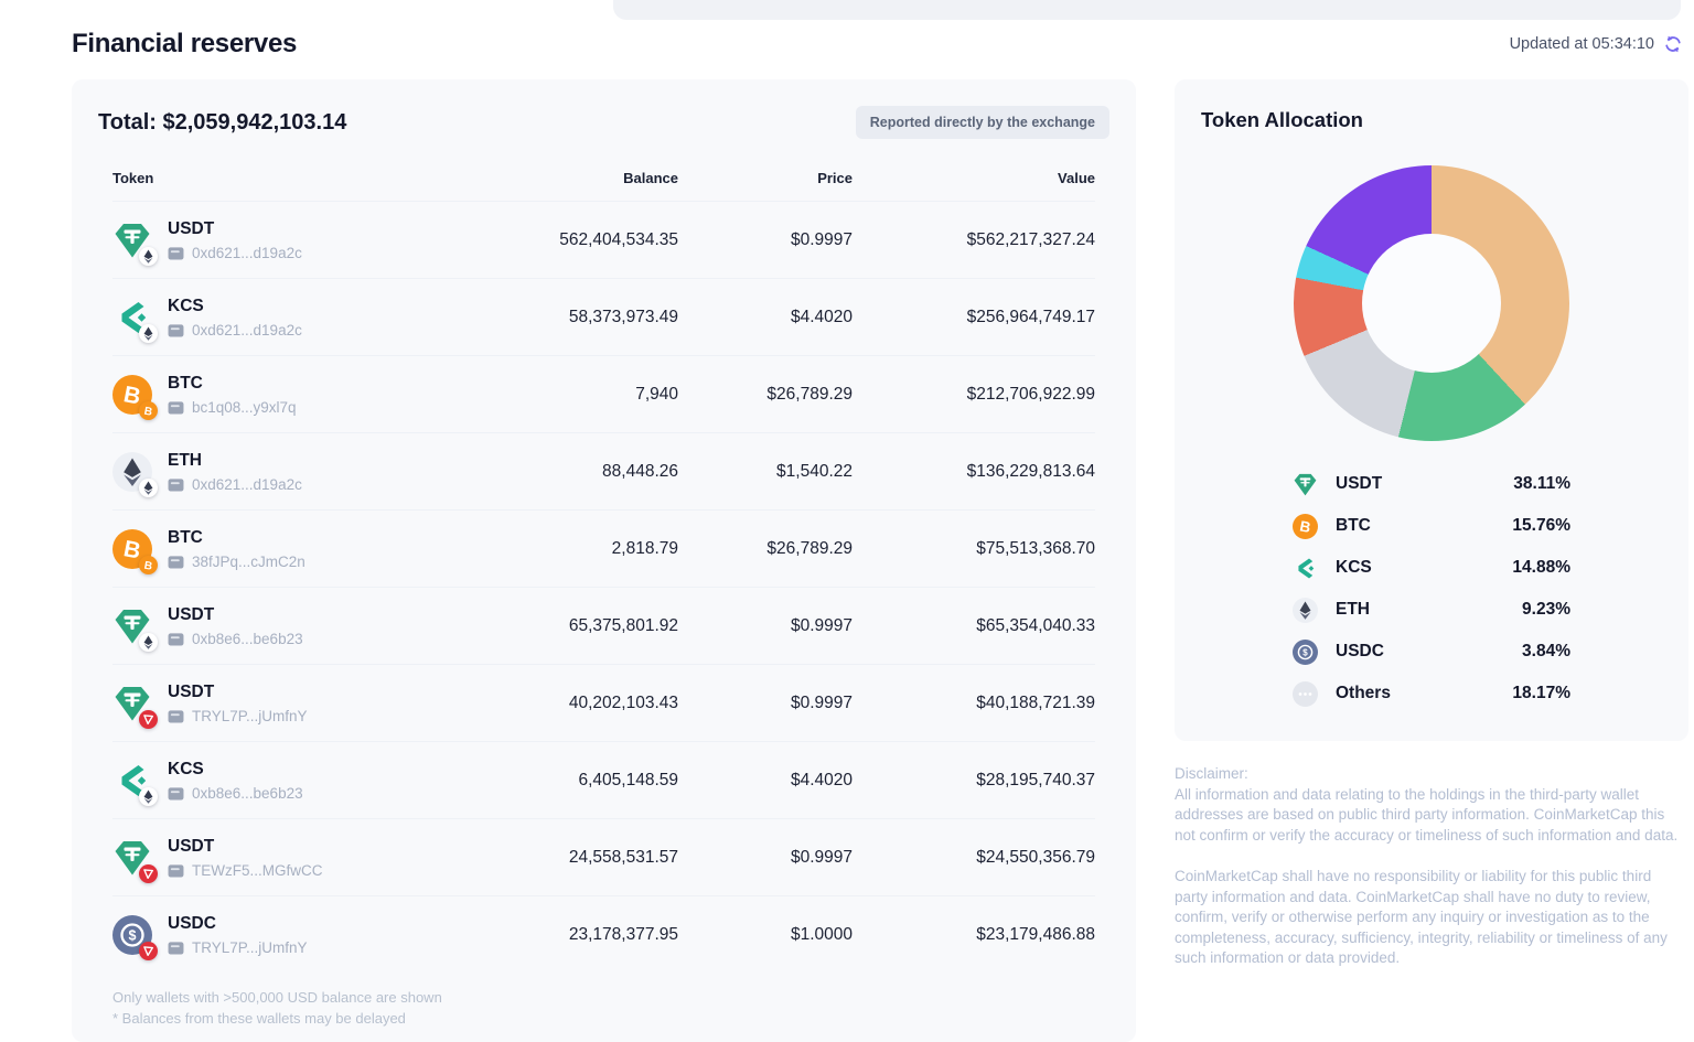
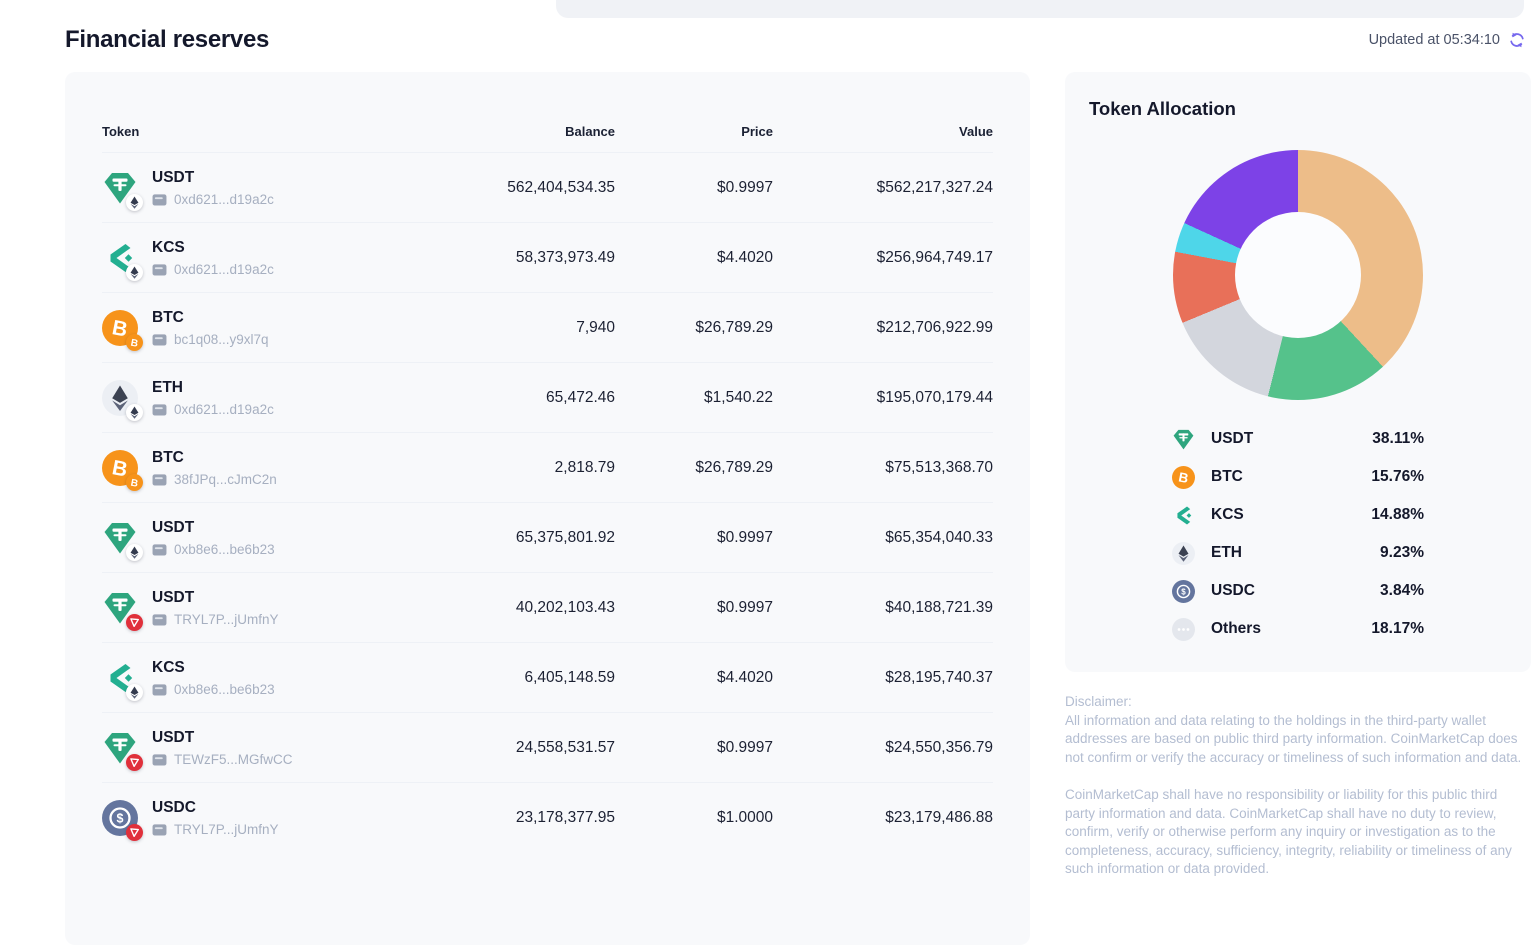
  Financial reserves
  Updated at 05:34:10
- Total: $2,059,942,103.14
- Reported directly by the exchange
  Token
  Balance
  Price
  Value
  USDT
  0xd621...d19a2c
  562,404,534.35
  $0.9997
  $562,217,327.24
  KCS
  0xd621...d19a2c
  58,373,973.49
  $4.4020
  $256,964,749.17
  BTC
  bc1q08...y9xl7q
  7,940
  $26,789.29
  $212,706,922.99
  ETH
  0xd621...d19a2c
- 88,448.26
+ 65,472.46
  $1,540.22
- $136,229,813.64
+ $195,070,179.44
  BTC
  38fJPq...cJmC2n
  2,818.79
  $26,789.29
  $75,513,368.70
  USDT
  0xb8e6...be6b23
  65,375,801.92
  $0.9997
  $65,354,040.33
  USDT
  TRYL7P...jUmfnY
  40,202,103.43
  $0.9997
  $40,188,721.39
  KCS
  0xb8e6...be6b23
  6,405,148.59
  $4.4020
  $28,195,740.37
  USDT
  TEWzF5...MGfwCC
  24,558,531.57
  $0.9997
  $24,550,356.79
  $
  USDC
  TRYL7P...jUmfnY
  23,178,377.95
  $1.0000
  $23,179,486.88
- Only wallets with >500,000 USD balance are shown
- * Balances from these wallets may be delayed
  Token Allocation
  USDT
  38.11%
  BTC
  15.76%
  KCS
  14.88%
  ETH
  9.23%
  $
  USDC
  3.84%
  Others
  18.17%
  Disclaimer:
- All information and data relating to the holdings in the third-party wallet addresses are based on public third party information. CoinMarketCap this not confirm or verify the accuracy or timeliness of such information and data.
+ All information and data relating to the holdings in the third-party wallet addresses are based on public third party information. CoinMarketCap does not confirm or verify the accuracy or timeliness of such information and data.
  CoinMarketCap shall have no responsibility or liability for this public third party information and data. CoinMarketCap shall have no duty to review, confirm, verify or otherwise perform any inquiry or investigation as to the completeness, accuracy, sufficiency, integrity, reliability or timeliness of any such information or data provided.
